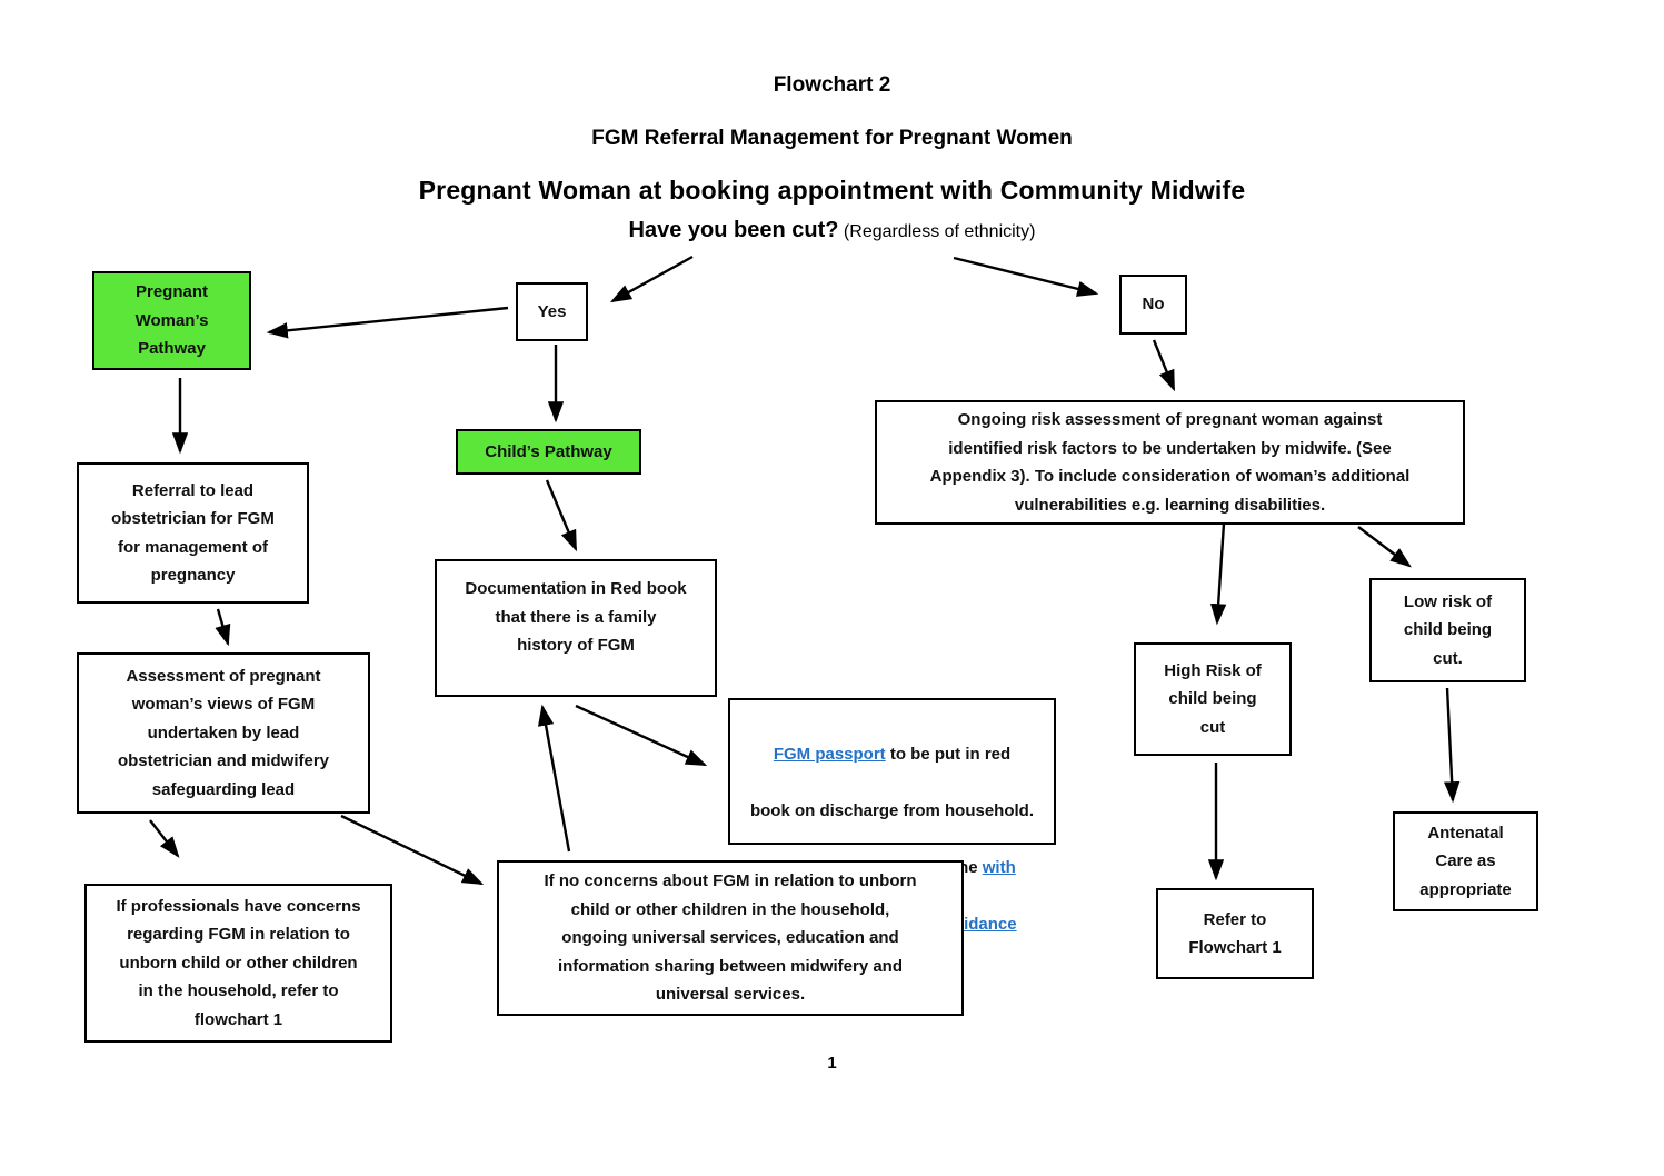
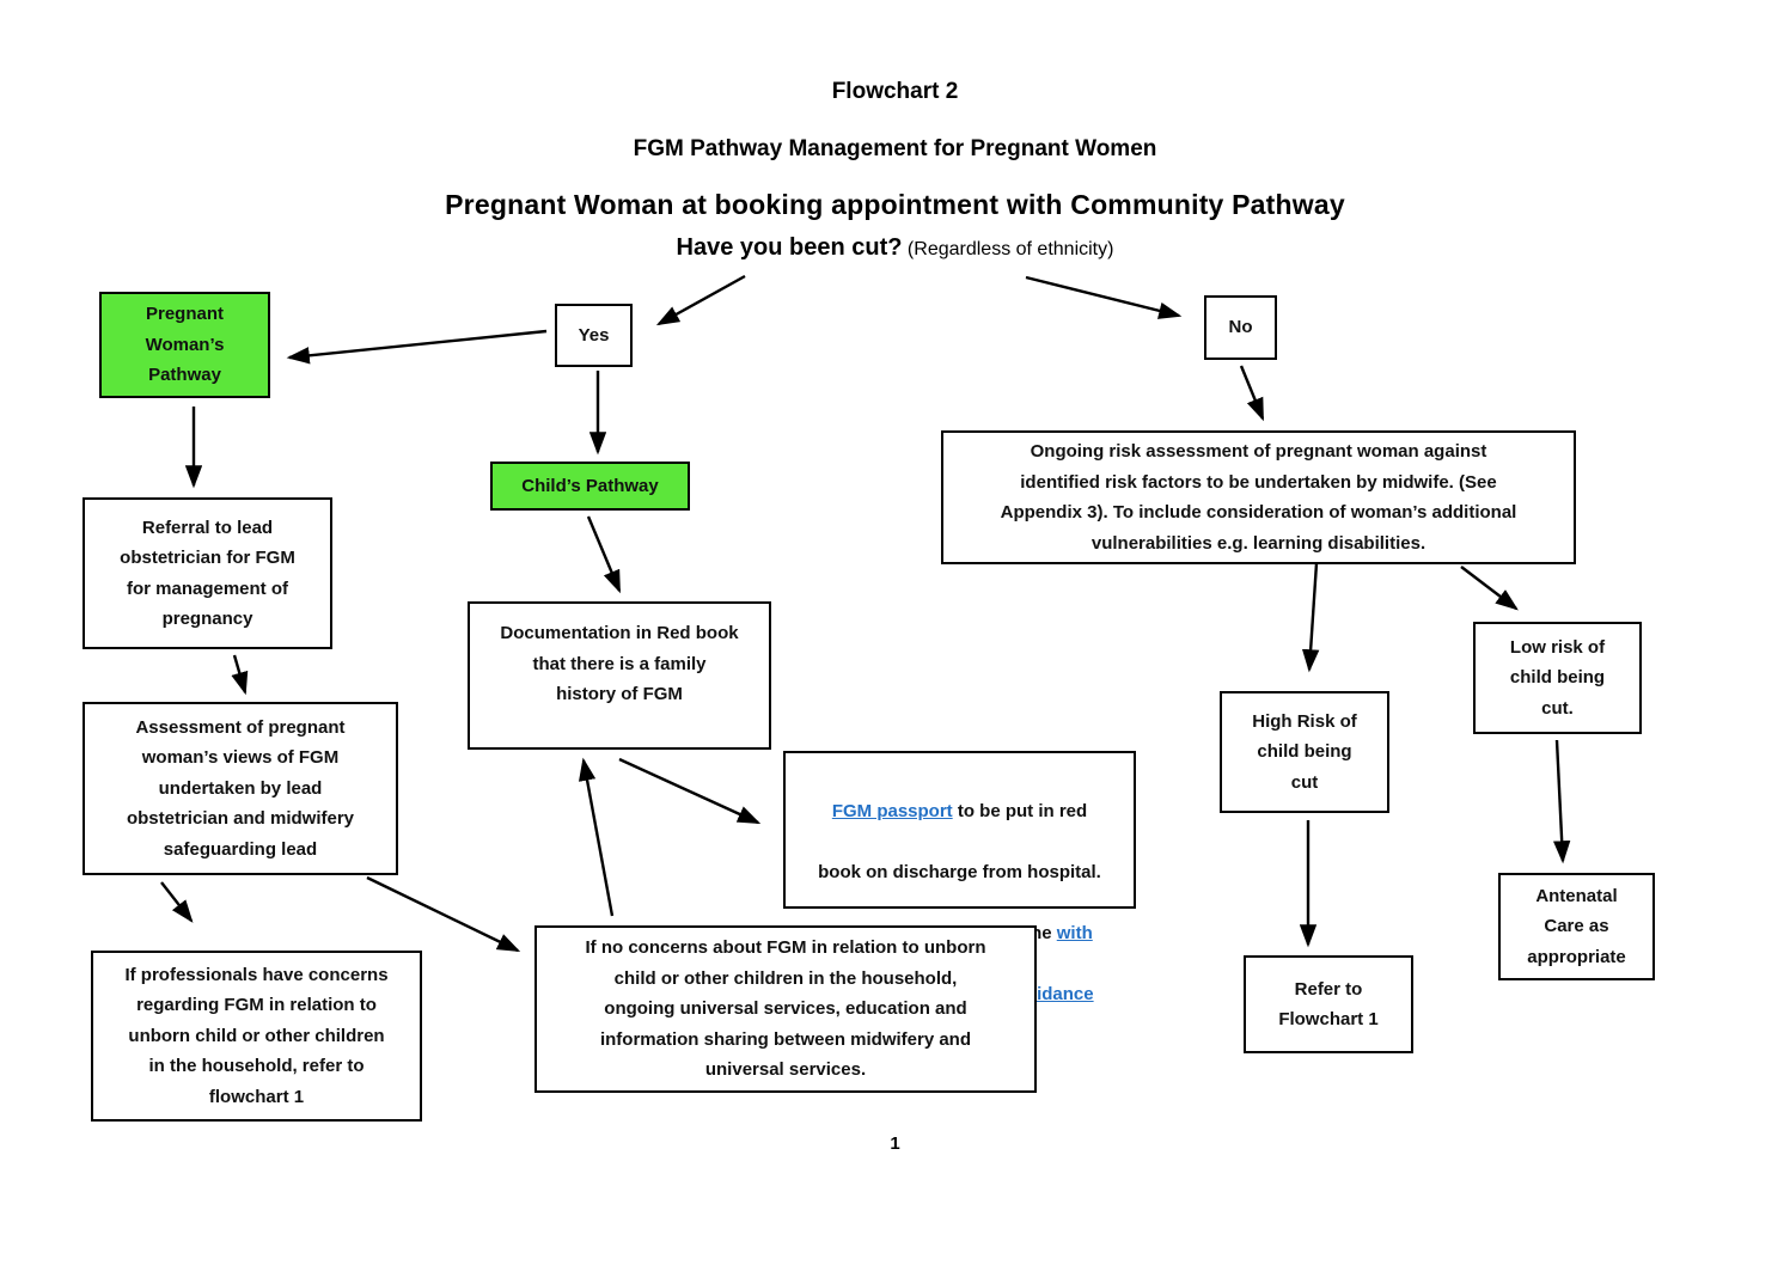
  Flowchart 2
- FGM Referral Management for Pregnant Women
+ FGM Pathway Management for Pregnant Women
- Pregnant Woman at booking appointment with Community Midwife
+ Pregnant Woman at booking appointment with Community Pathway
  Have you been cut? (Regardless of ethnicity)
  Pregnant
  Woman’s
  Pathway
  Yes
  No
  Ongoing risk assessment of pregnant woman against
  identified risk factors to be undertaken by midwife. (See
  Appendix 3). To include consideration of woman’s additional
  vulnerabilities e.g. learning disabilities.
  Child’s Pathway
  Referral to lead
  obstetrician for FGM
  for management of
  pregnancy
  Documentation in Red book
  that there is a family
  history of FGM
  Assessment of pregnant
  woman’s views of FGM
  undertaken by lead
  obstetrician and midwifery
  safeguarding lead
  FGM passport to be put in red
- book on discharge from household.
+ book on discharge from hospital.
  High Risk of
  child being
  cut
  Low risk of
  child being
  cut.
  Refer to
  Flowchart 1
  Antenatal
  Care as
  appropriate
  If professionals have concerns
  regarding FGM in relation to
  unborn child or other children
  in the household, refer to
  flowchart 1
  If no concerns about FGM in relation to unborn
  child or other children in the household,
  ongoing universal services, education and
  information sharing between midwifery and
  universal services.
  1
